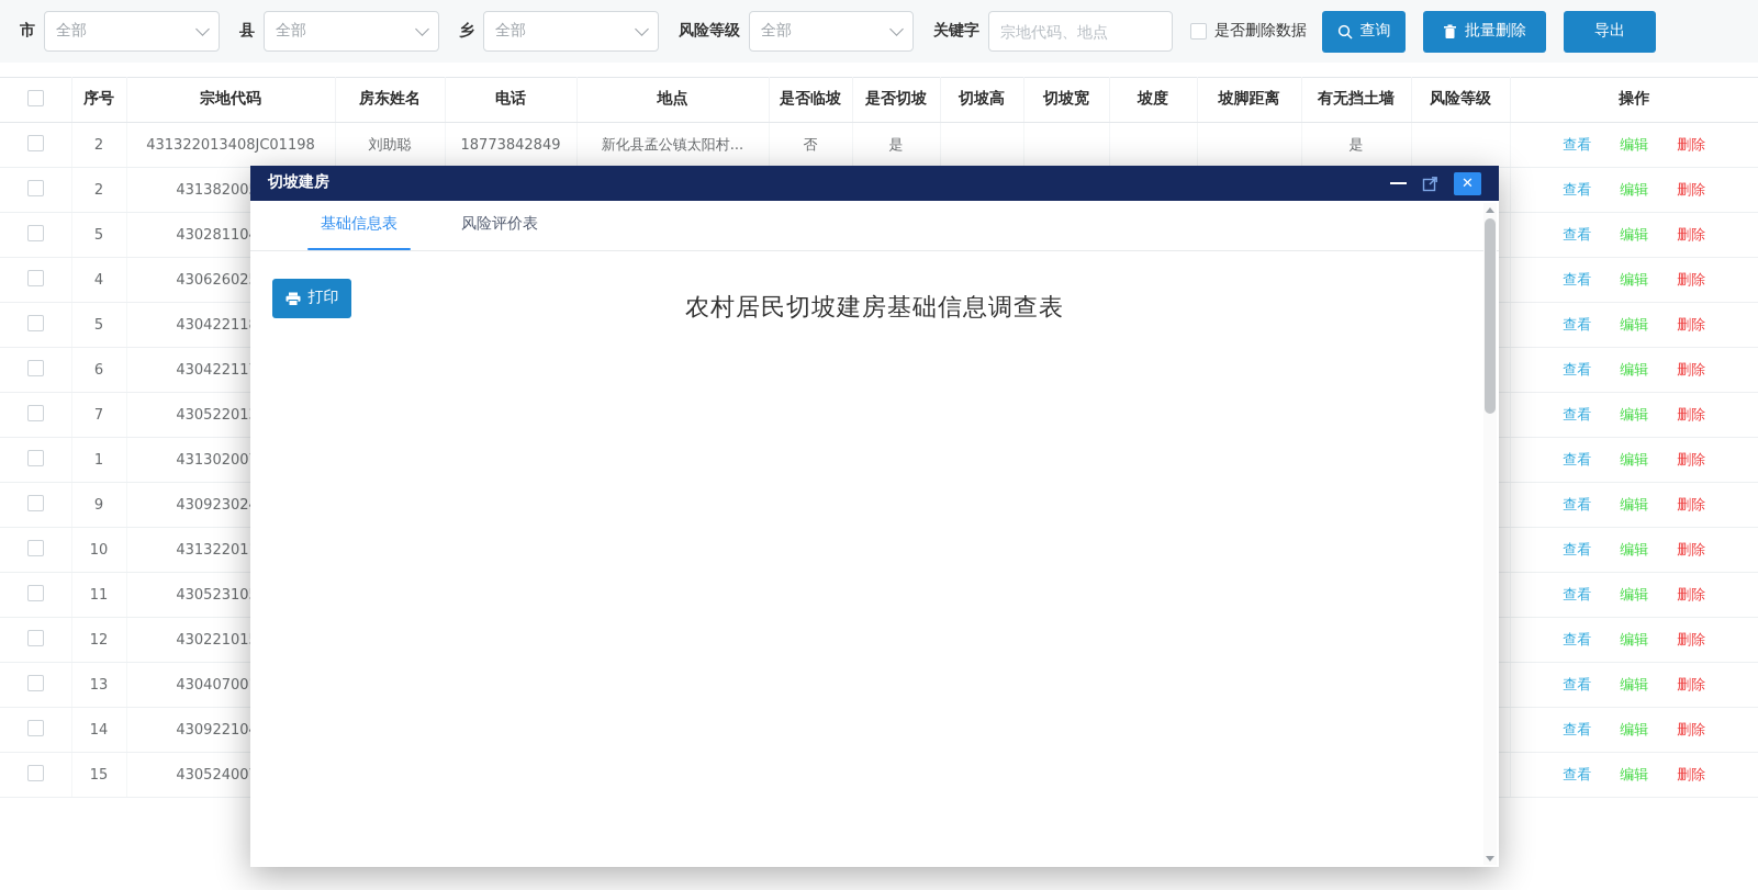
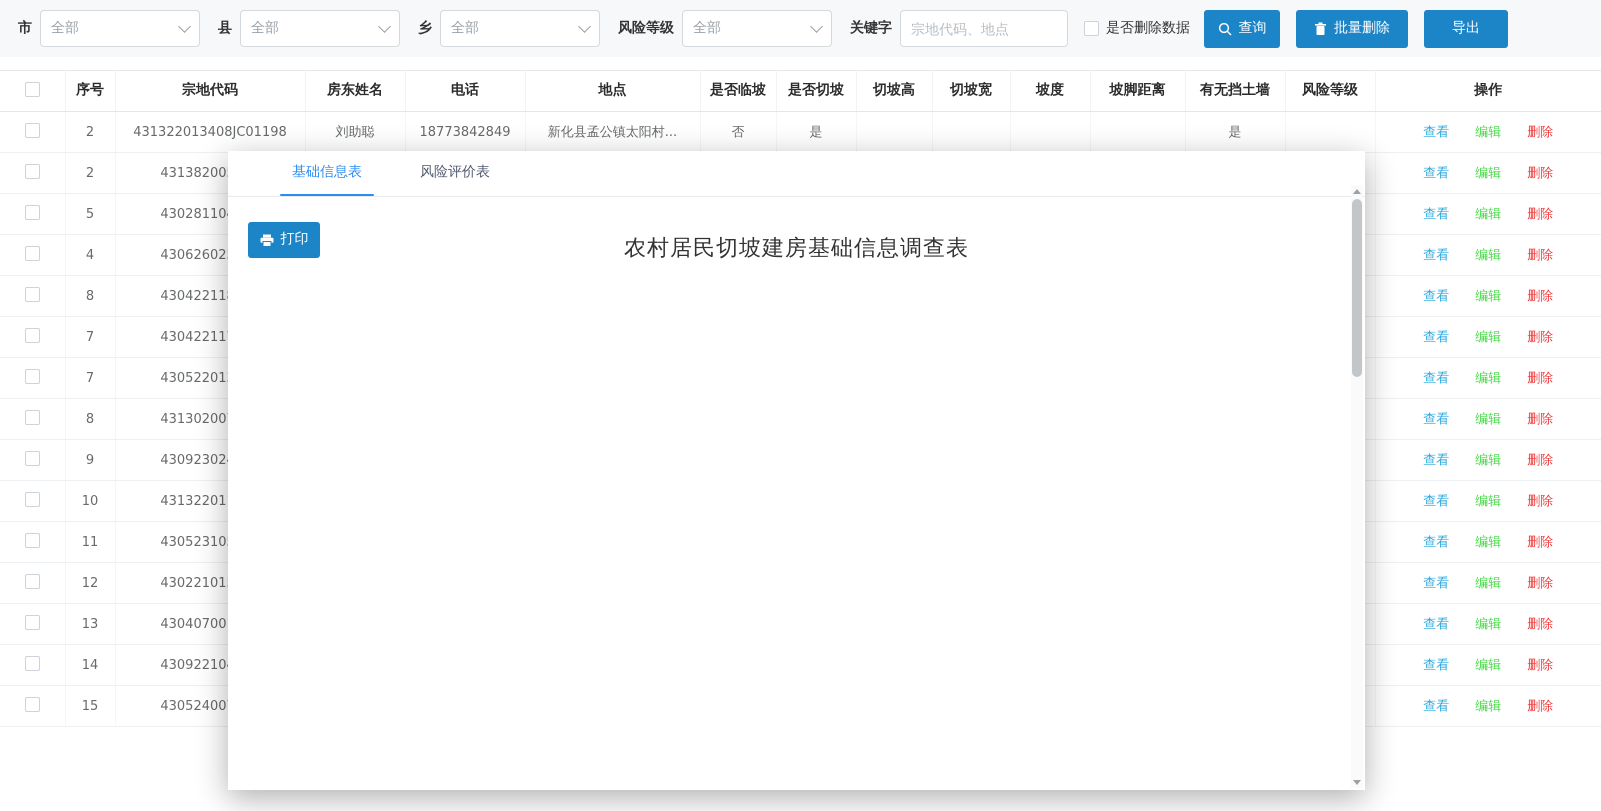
  市
  全部
  县
  全部
  乡
  全部
  风险等级
  全部
  关键字
  宗地代码、地点
  是否删除数据
  查询
  批量删除
  导出
  	序号	宗地代码	房东姓名	电话	地点	是否临坡	是否切坡	切坡高	切坡宽	坡度	坡脚距离	有无挡土墙	风险等级	操作
  	2	431322013408JC01198	刘助聪	18773842849	新化县孟公镇太阳村...	否	是					是		查看 编辑 删除
  	2	43138200												查看 编辑 删除
  	5	43028110												查看 编辑 删除
  	4	43062602												查看 编辑 删除
- 	5	43042211												查看 编辑 删除
+ 	8	43042211												查看 编辑 删除
- 	6	43042211												查看 编辑 删除
+ 	7	43042211												查看 编辑 删除
  	7	43052201												查看 编辑 删除
- 	1	43130200												查看 编辑 删除
+ 	8	43130200												查看 编辑 删除
  	9	43092302												查看 编辑 删除
  	10	43132201												查看 编辑 删除
  	11	43052310												查看 编辑 删除
  	12	43022101												查看 编辑 删除
  	13	43040700												查看 编辑 删除
  	14	43092210												查看 编辑 删除
  	15	43052400												查看 编辑 删除
- 切坡建房
- ✕
  基础信息表
  风险评价表
  打印
  农村居民切坡建房基础信息调查表
